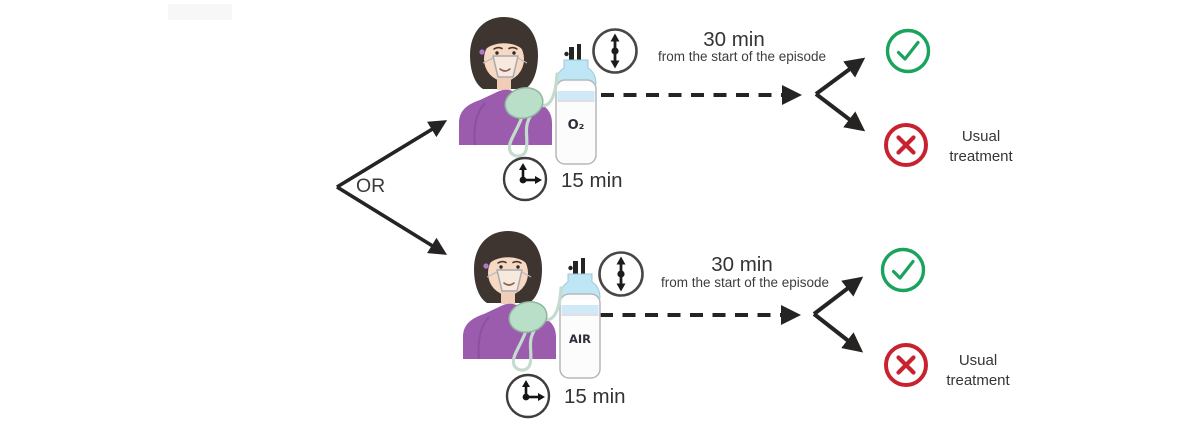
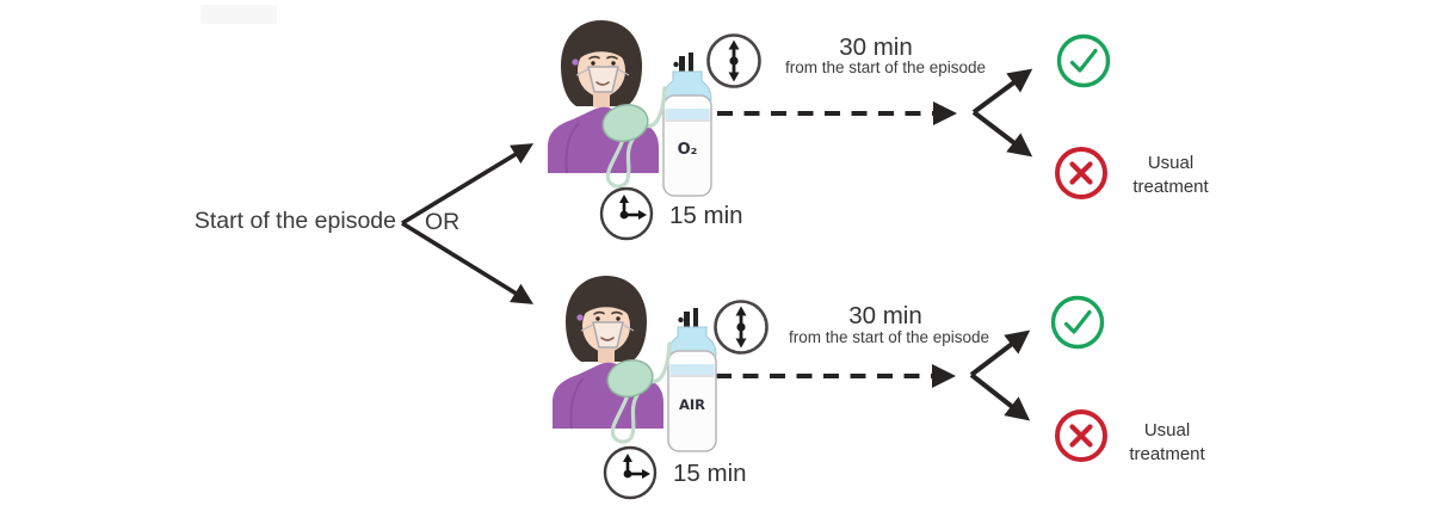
+ Start of the episode
  OR
  O₂
  30 min
  from the start of the episode
  Usual treatment
  15 min
  AIR
  30 min
  from the start of the episode
  Usual treatment
  15 min
